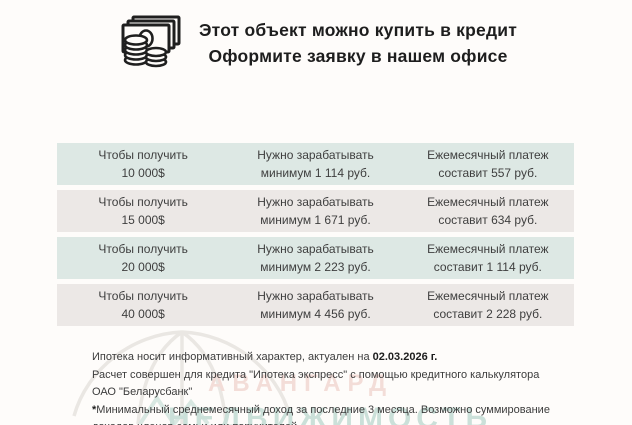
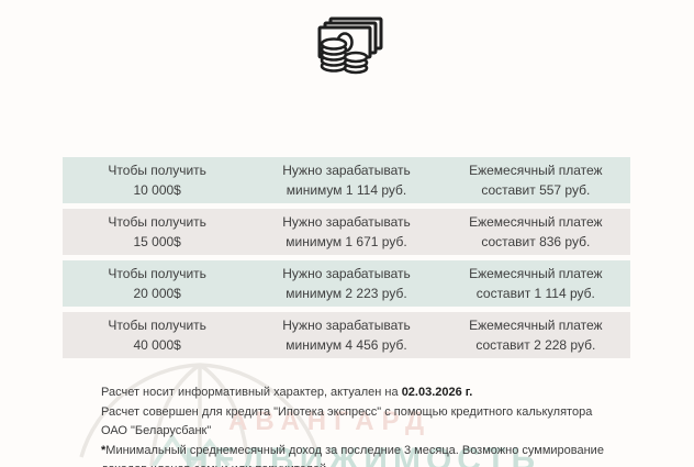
  АВАНГАРД
  НЕДВИЖИМОСТЬ
- Этот объект можно купить в кредит
- Оформите заявку в нашем офисе
  Чтобы получить
  10 000$
  Нужно зарабатывать
  минимум 1 114 руб.
  Ежемесячный платеж
  составит 557 руб.
  Чтобы получить
  15 000$
  Нужно зарабатывать
  минимум 1 671 руб.
  Ежемесячный платеж
- составит 634 руб.
+ составит 836 руб.
  Чтобы получить
  20 000$
  Нужно зарабатывать
  минимум 2 223 руб.
  Ежемесячный платеж
  составит 1 114 руб.
  Чтобы получить
  40 000$
  Нужно зарабатывать
  минимум 4 456 руб.
  Ежемесячный платеж
  составит 2 228 руб.
- Ипотека носит информативный характер, актуален на 02.03.2026 г.
+ Расчет носит информативный характер, актуален на 02.03.2026 г.
  Расчет совершен для кредита "Ипотека экспресс" с помощью кредитного калькулятора ОАО "Беларусбанк"
